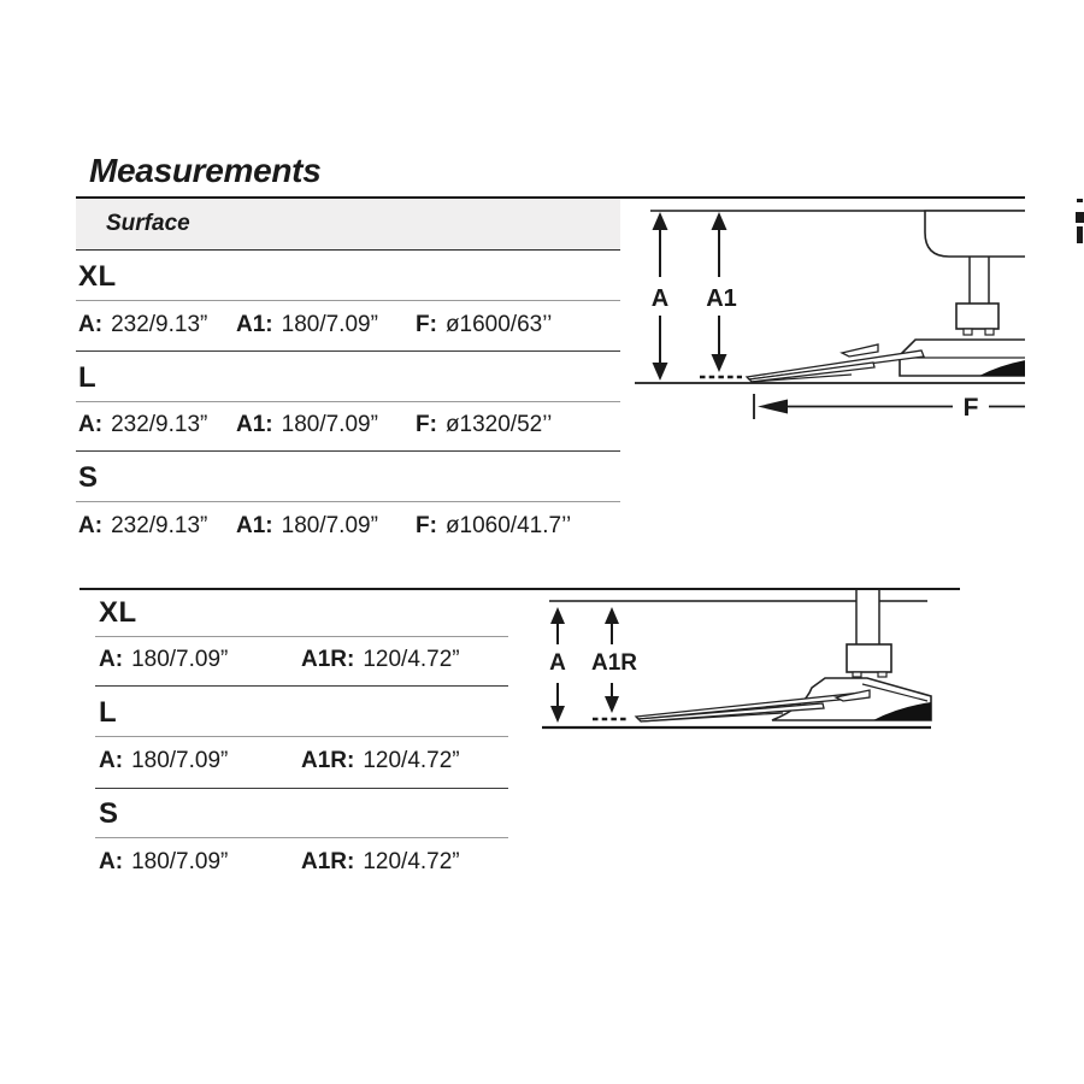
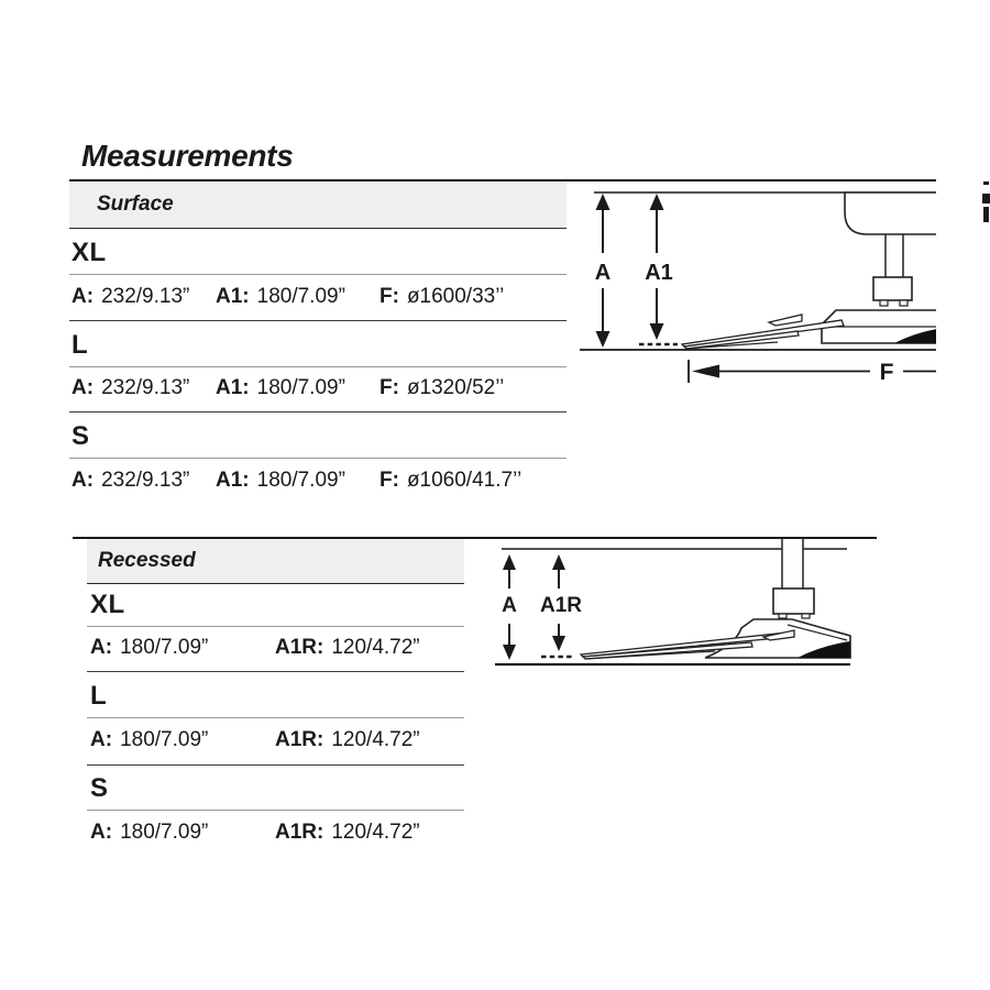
  Measurements
  Surface
  XL
  A: 232/9.13”
  A1: 180/7.09”
- F: ø1600/63’’
+ F: ø1600/33’’
  L
  A: 232/9.13”
  A1: 180/7.09”
  F: ø1320/52’’
  S
  A: 232/9.13”
  A1: 180/7.09”
  F: ø1060/41.7’’
  A
  A1
  F
+ Recessed
  XL
  A: 180/7.09”
  A1R: 120/4.72”
  L
  A: 180/7.09”
  A1R: 120/4.72”
  S
  A: 180/7.09”
  A1R: 120/4.72”
  A
  A1R
